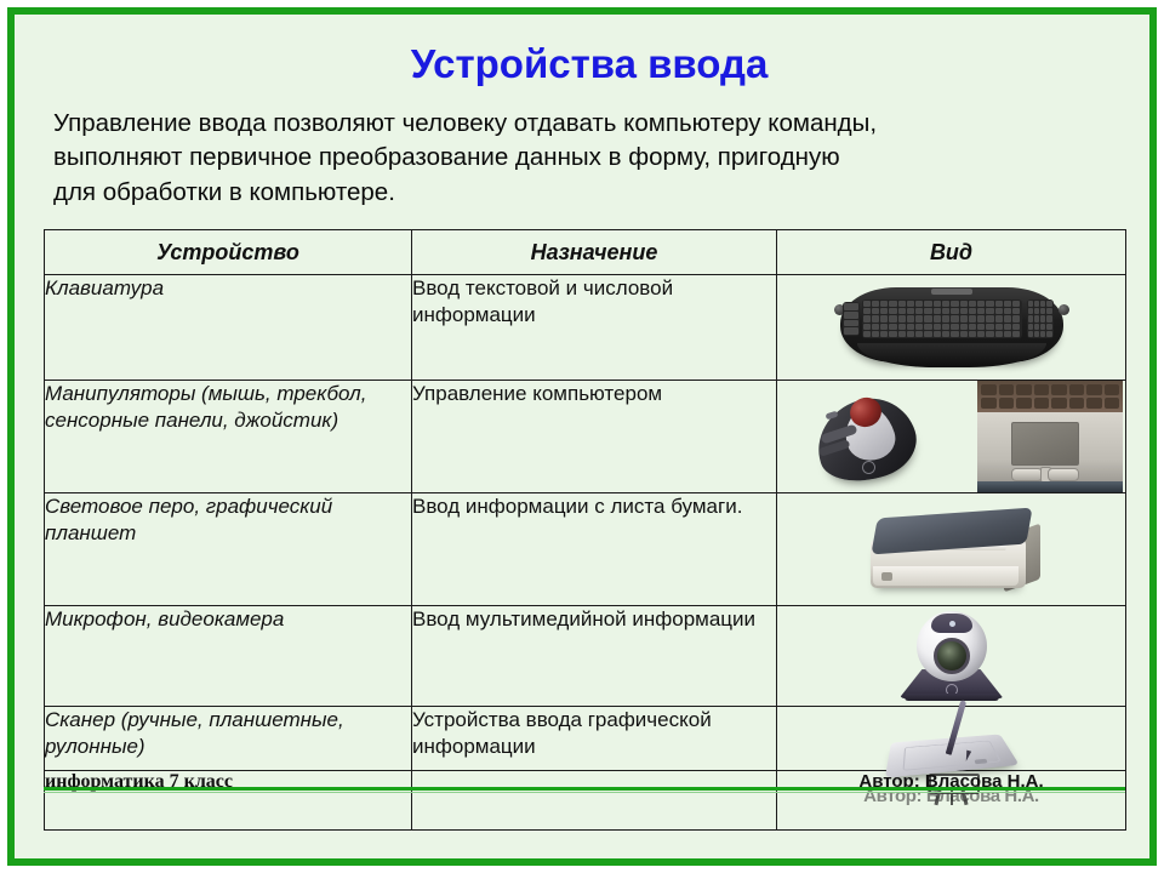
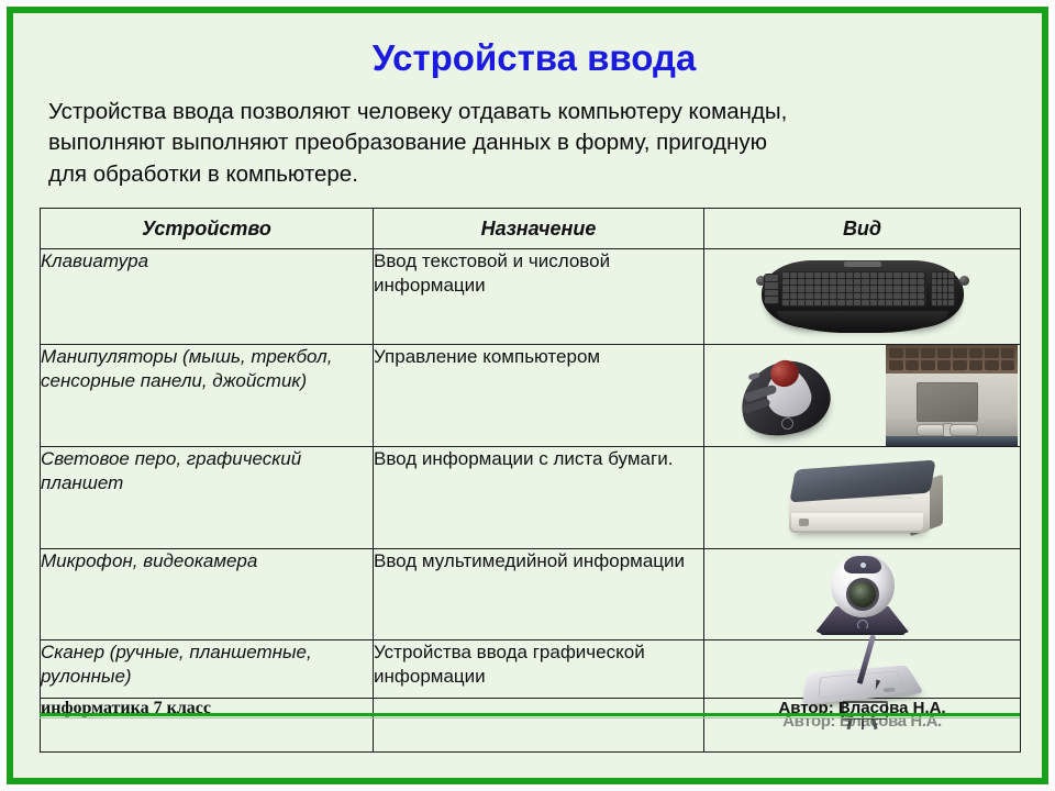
  Устройства ввода
- Управление ввода позволяют человеку отдавать компьютеру команды,
+ Устройства ввода позволяют человеку отдавать компьютеру команды,
- выполняют первичное преобразование данных в форму, пригодную
+ выполняют выполняют преобразование данных в форму, пригодную
  для обработки в компьютере.
  Устройство	Назначение	Вид
  Клавиатура	Ввод текстовой и числовой информации
  Манипуляторы (мышь, трекбол, сенсорные панели, джойстик)	Управление компьютером
  Световое перо, графический планшет	Ввод информации с листа бумаги.
  Микрофон, видеокамера	Ввод мультимедийной информации
  Сканер (ручные, планшетные, рулонные)	Устройства ввода графической информации
  информатика 7 класс		Автор: Власова Н.А. Автор: Власова Н.А.
